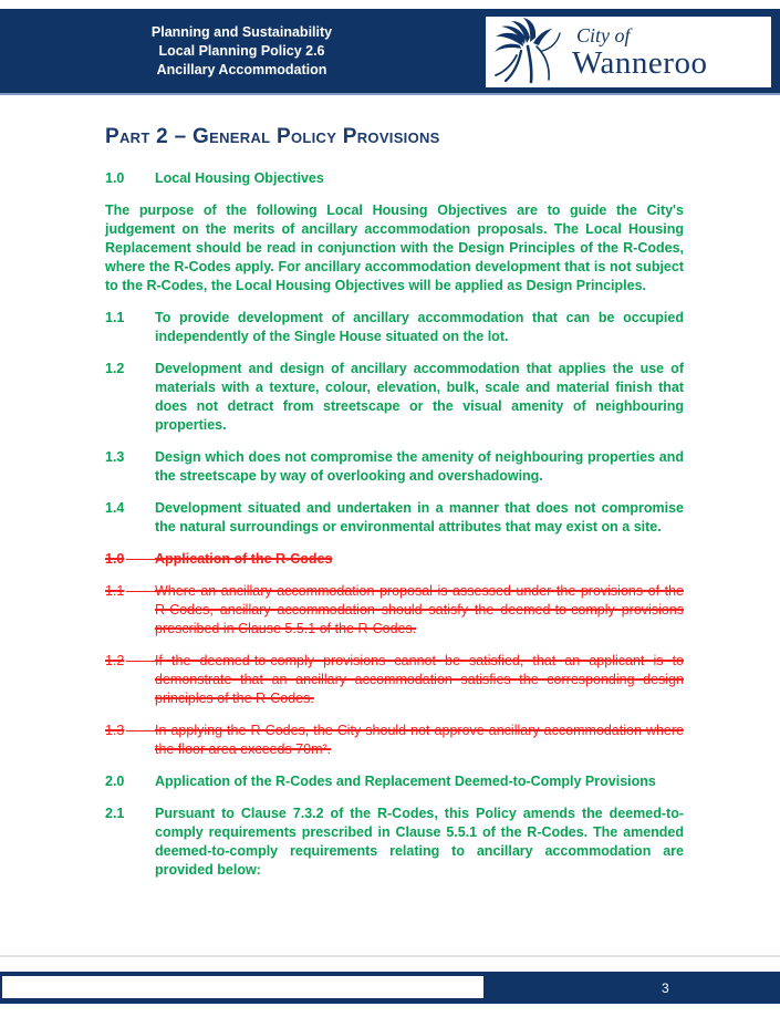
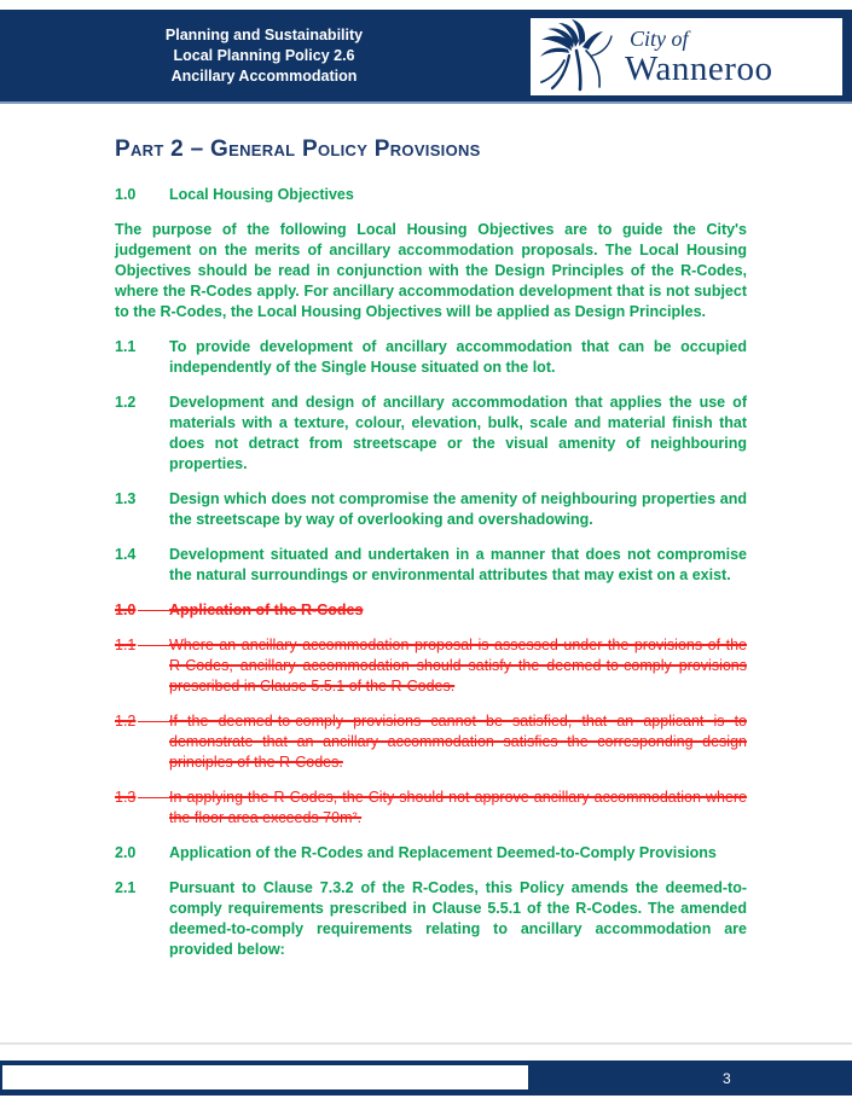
  Planning and Sustainability
  Local Planning Policy 2.6
  Ancillary Accommodation
  City of
  Wanneroo
  Part 2 – General Policy Provisions
  1.0
  Local Housing Objectives
- The purpose of the following Local Housing Objectives are to guide the City's judgement on the merits of ancillary accommodation proposals. The Local Housing Replacement should be read in conjunction with the Design Principles of the R-Codes, where the R-Codes apply. For ancillary accommodation development that is not subject to the R-Codes, the Local Housing Objectives will be applied as Design Principles.
+ The purpose of the following Local Housing Objectives are to guide the City's judgement on the merits of ancillary accommodation proposals. The Local Housing Objectives should be read in conjunction with the Design Principles of the R-Codes, where the R-Codes apply. For ancillary accommodation development that is not subject to the R-Codes, the Local Housing Objectives will be applied as Design Principles.
  1.1
  To provide development of ancillary accommodation that can be occupied independently of the Single House situated on the lot.
  1.2
  Development and design of ancillary accommodation that applies the use of materials with a texture, colour, elevation, bulk, scale and material finish that does not detract from streetscape or the visual amenity of neighbouring properties.
  1.3
  Design which does not compromise the amenity of neighbouring properties and the streetscape by way of overlooking and overshadowing.
  1.4
- Development situated and undertaken in a manner that does not compromise the natural surroundings or environmental attributes that may exist on a site.
+ Development situated and undertaken in a manner that does not compromise the natural surroundings or environmental attributes that may exist on a exist.
  1.0
  Application of the R-Codes
  1.1
  Where an ancillary accommodation proposal is assessed under the provisions of the R-Codes, ancillary accommodation should satisfy the deemed-to-comply provisions prescribed in Clause 5.5.1 of the R-Codes.
  1.2
  If the deemed-to-comply provisions cannot be satisfied, that an applicant is to demonstrate that an ancillary accommodation satisfies the corresponding design principles of the R-Codes.
  1.3
  In applying the R-Codes, the City should not approve ancillary accommodation where the floor area exceeds 70m².
  2.0
  Application of the R-Codes and Replacement Deemed-to-Comply Provisions
  2.1
  Pursuant to Clause 7.3.2 of the R-Codes, this Policy amends the deemed-to-comply requirements prescribed in Clause 5.5.1 of the R-Codes. The amended deemed-to-comply requirements relating to ancillary accommodation are provided below:
  3
